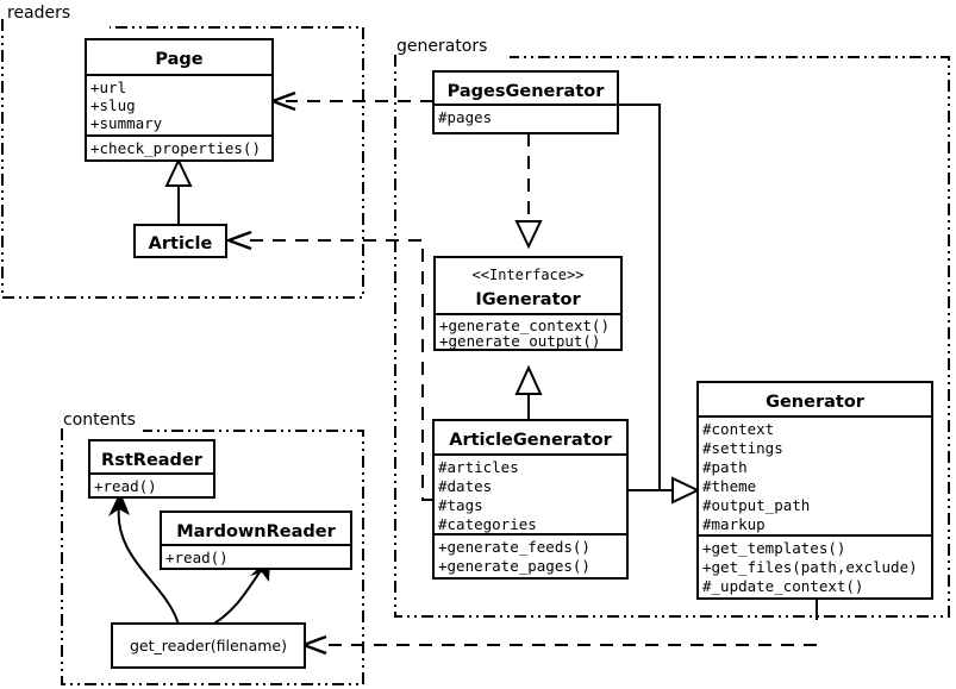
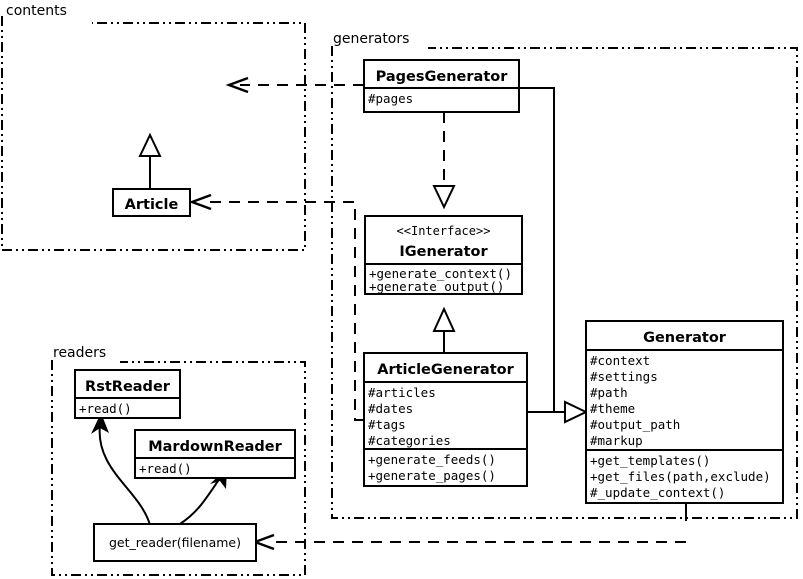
- readers
+ contents
  generators
- contents
+ readers
- Page
- +url
- +slug
- +summary
- +check_properties()
  Article
  PagesGenerator
  #pages
  <<Interface>>
  IGenerator
  +generate_context()
  +generate_output()
  ArticleGenerator
  #articles
  #dates
  #tags
  #categories
  +generate_feeds()
  +generate_pages()
  Generator
  #context
  #settings
  #path
  #theme
  #output_path
  #markup
  +get_templates()
  +get_files(path,exclude)
  #_update_context()
  RstReader
  +read()
  MardownReader
  +read()
  get_reader(filename)
